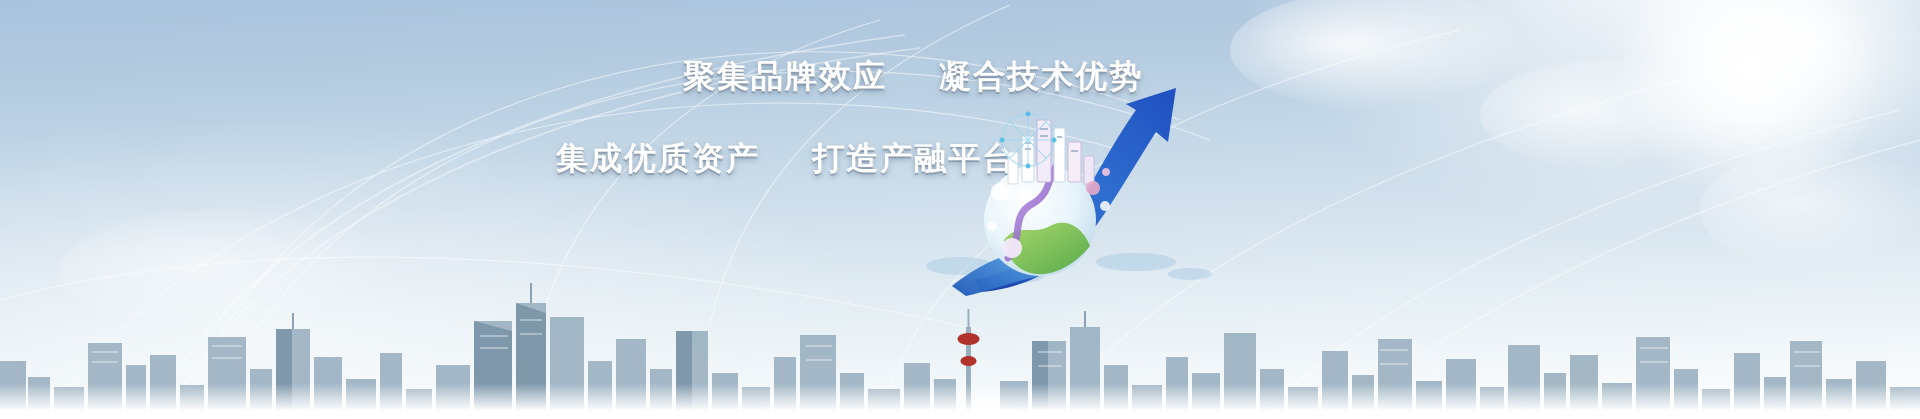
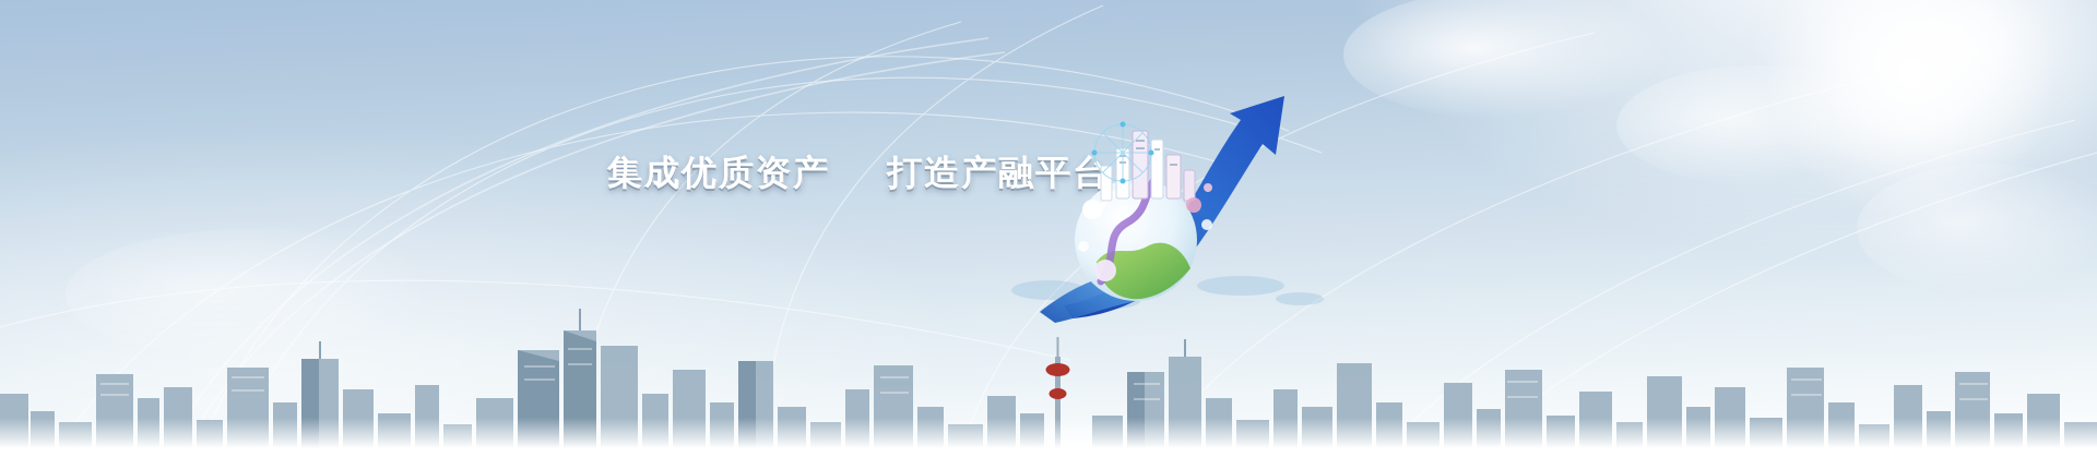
- 聚集品牌效应 凝合技术优势
  集成优质资产 打造产融平台
